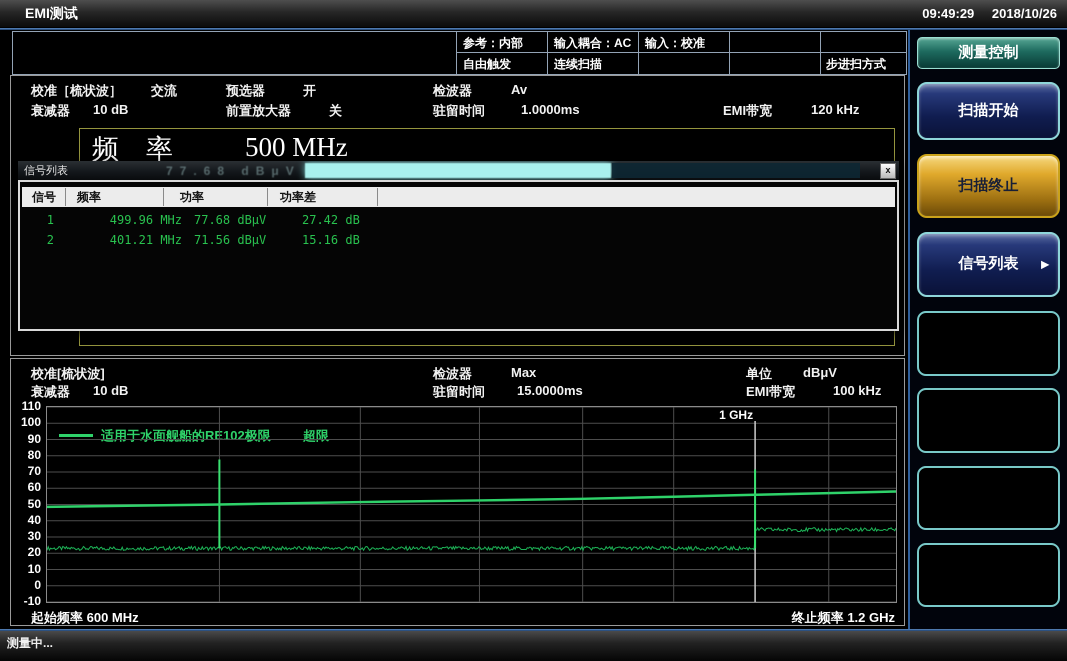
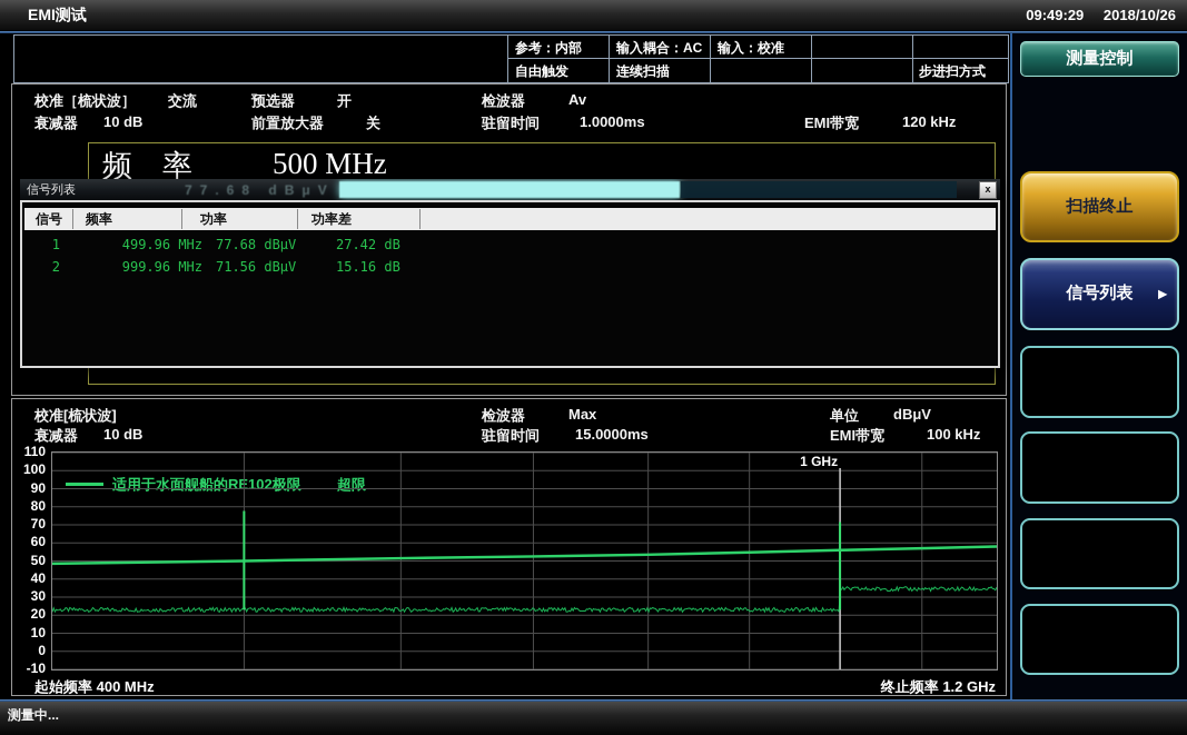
  EMI测试
  09:49:29 2018/10/26
  参考：内部
  输入耦合：AC
  输入：校准
  自由触发
  连续扫描
  步进扫方式
  校准［梳状波］
  交流
  预选器
  开
  检波器
  Av
  衰减器
  10 dB
  前置放大器
  关
  驻留时间
  1.0000ms
  EMI带宽
  120 kHz
  频 率
  500 MHz
  信号列表
  77.68 dBμV
  x
  信号
  频率
  功率
  功率差
  1
  499.96 MHz
  77.68 dBμV
  27.42 dB
  2
- 401.21 MHz
+ 999.96 MHz
  71.56 dBμV
  15.16 dB
  校准[梳状波]
  检波器
  Max
  单位
  dBμV
  衰减器
  10 dB
  驻留时间
  15.0000ms
  EMI带宽
  100 kHz
  110
  100
  90
  80
  70
  60
  50
  40
  30
  20
  10
  0
  -10
  1 GHz
  适用于水面舰船的RE102极限
  超限
- 起始频率 600 MHz
+ 起始频率 400 MHz
  终止频率 1.2 GHz
  测量控制
- 扫描开始
  扫描终止
  信号列表
  ▶
  测量中...
